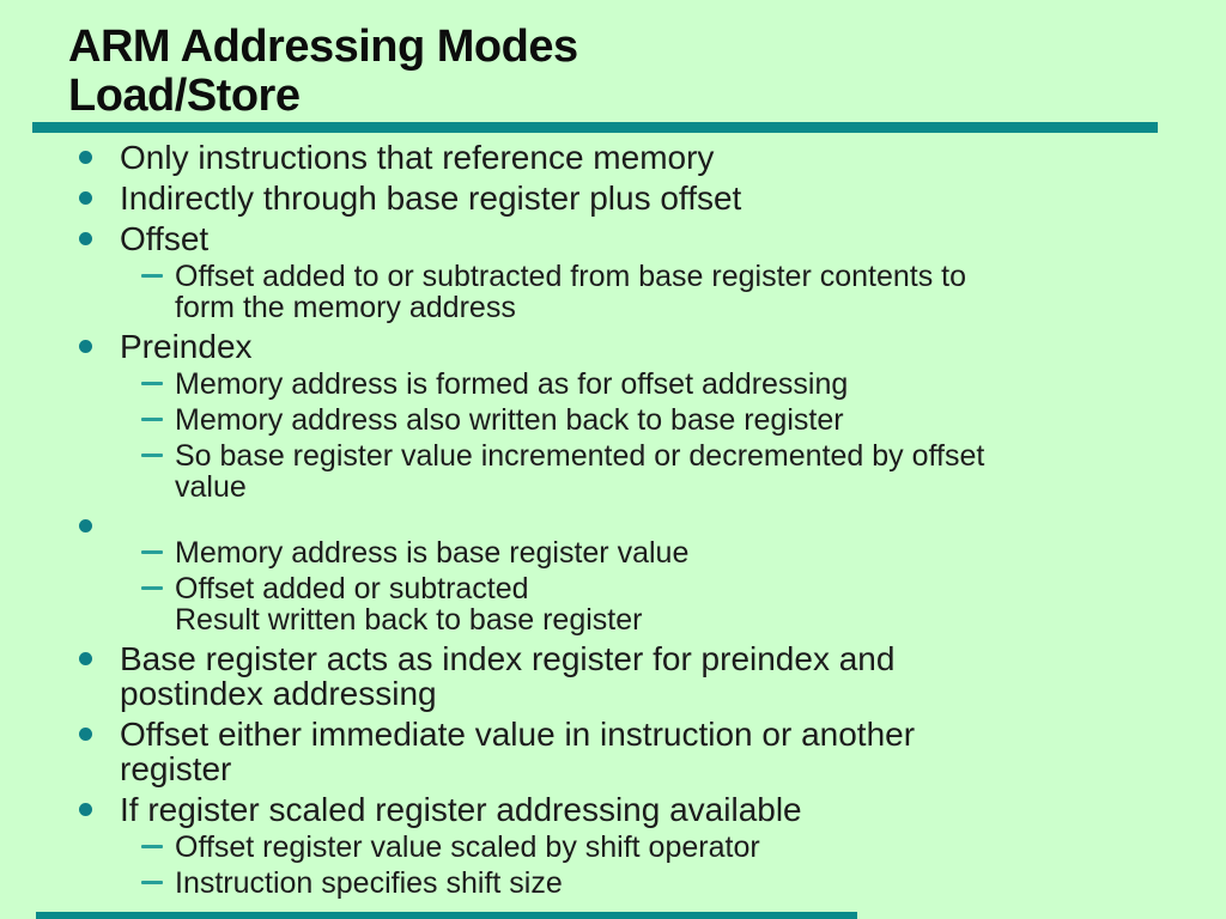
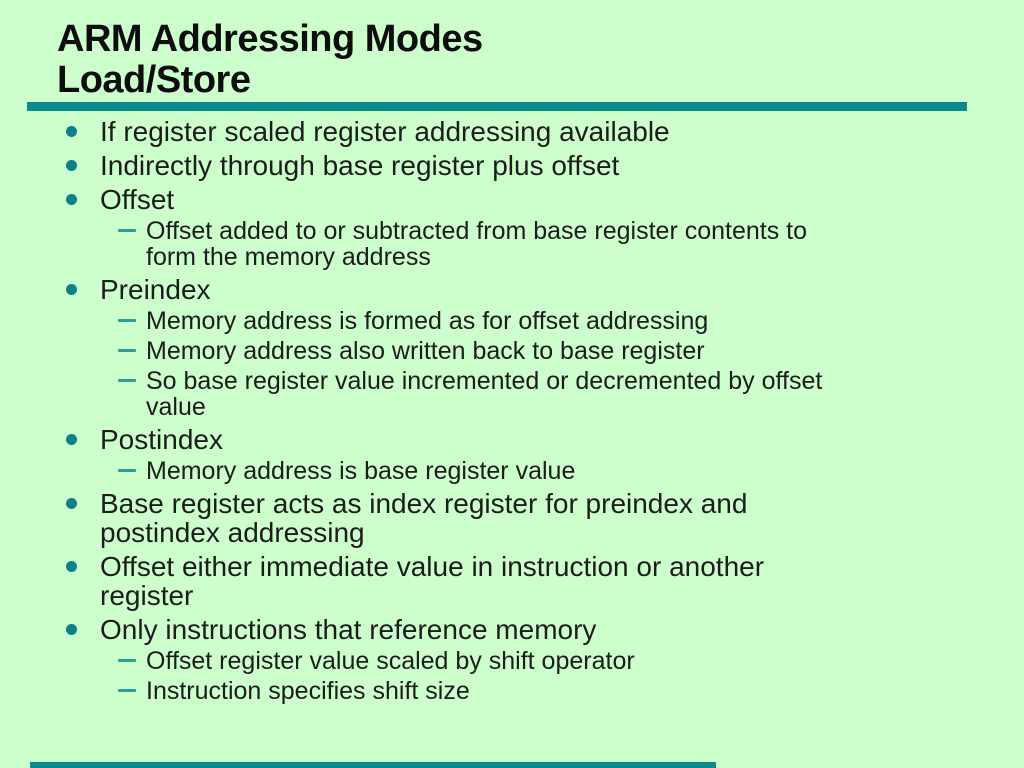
  ARM Addressing Modes
  Load/Store
- Only instructions that reference memory
+ If register scaled register addressing available
  Indirectly through base register plus offset
  Offset
  Offset added to or subtracted from base register contents to
  form the memory address
  Preindex
  Memory address is formed as for offset addressing
  Memory address also written back to base register
  So base register value incremented or decremented by offset
  value
+ Postindex
  Memory address is base register value
- Offset added or subtracted
- Result written back to base register
  Base register acts as index register for preindex and
  postindex addressing
  Offset either immediate value in instruction or another
  register
- If register scaled register addressing available
+ Only instructions that reference memory
  Offset register value scaled by shift operator
  Instruction specifies shift size
